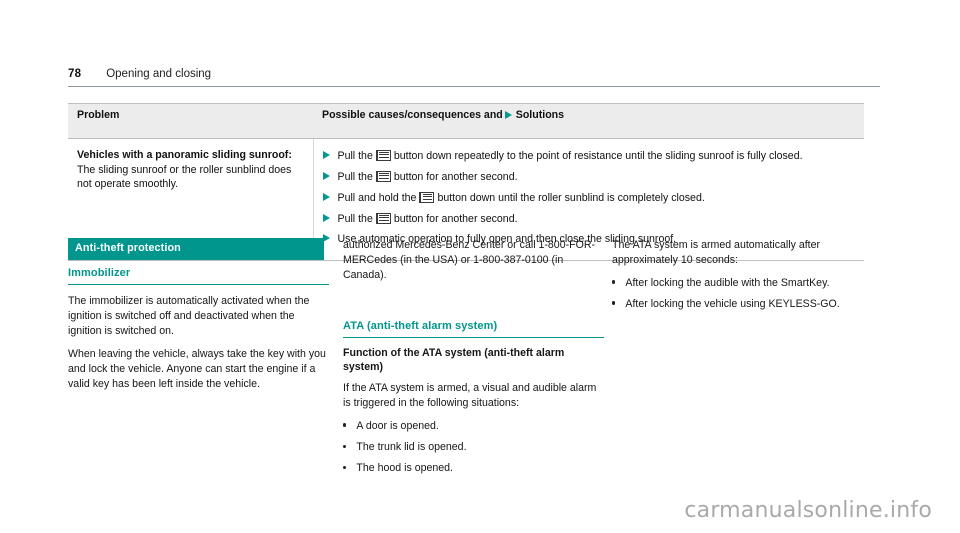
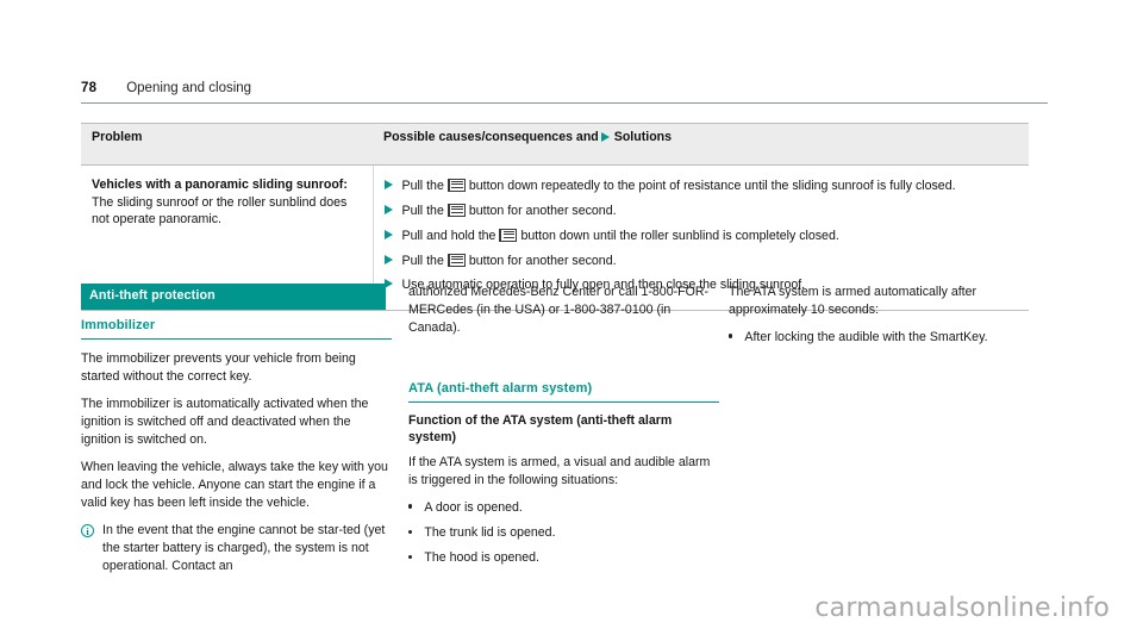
  78
  Opening and closing
  Problem	Possible causes/consequences and Solutions
- Vehicles with a panoramic sliding sunroof: The sliding sunroof or the roller sunblind does not operate smoothly.	Pull the button down repeatedly to the point of resistance until the sliding sunroof is fully closed. Pull the button for another second. Pull and hold the button down until the roller sunblind is completely closed. Pull the button for another second. Use automatic operation to fully open and then close the sliding sunroof.
+ Vehicles with a panoramic sliding sunroof: The sliding sunroof or the roller sunblind does not operate panoramic.	Pull the button down repeatedly to the point of resistance until the sliding sunroof is fully closed. Pull the button for another second. Pull and hold the button down until the roller sunblind is completely closed. Pull the button for another second. Use automatic operation to fully open and then close the sliding sunroof.
  Anti-theft protection
  Immobilizer
+ The immobilizer prevents your vehicle from being started without the correct key.
  The immobilizer is automatically activated when the ignition is switched off and deactivated when the ignition is switched on.
  When leaving the vehicle, always take the key with you and lock the vehicle. Anyone can start the engine if a valid key has been left inside the vehicle.
+ i
+ In the event that the engine cannot be star-ted (yet the starter battery is charged), the system is not operational. Contact an
  authorized Mercedes-Benz Center or call 1-800-FOR-MERCedes (in the USA) or 1-800-387-0100 (in Canada).
  ATA (anti-theft alarm system)
  Function of the ATA system (anti-theft alarm system)
  If the ATA system is armed, a visual and audible alarm is triggered in the following situations:
  A door is opened.
  The trunk lid is opened.
  The hood is opened.
  The ATA system is armed automatically after approximately 10 seconds:
  After locking the audible with the SmartKey.
- After locking the vehicle using KEYLESS-GO.
  carmanualsonline.info
